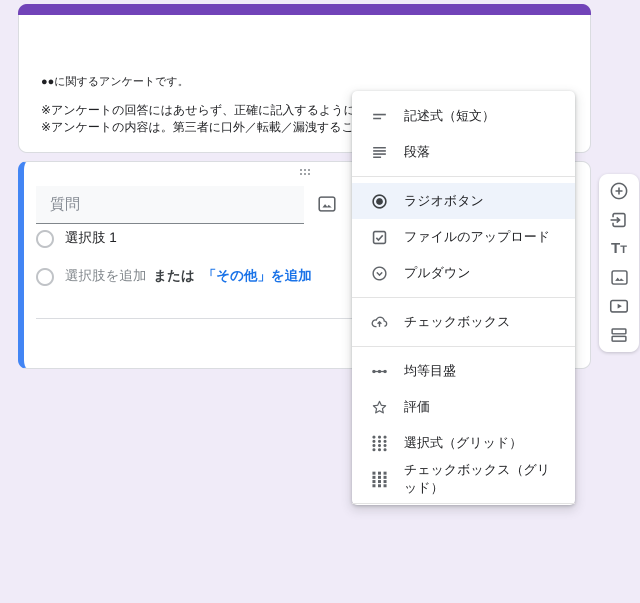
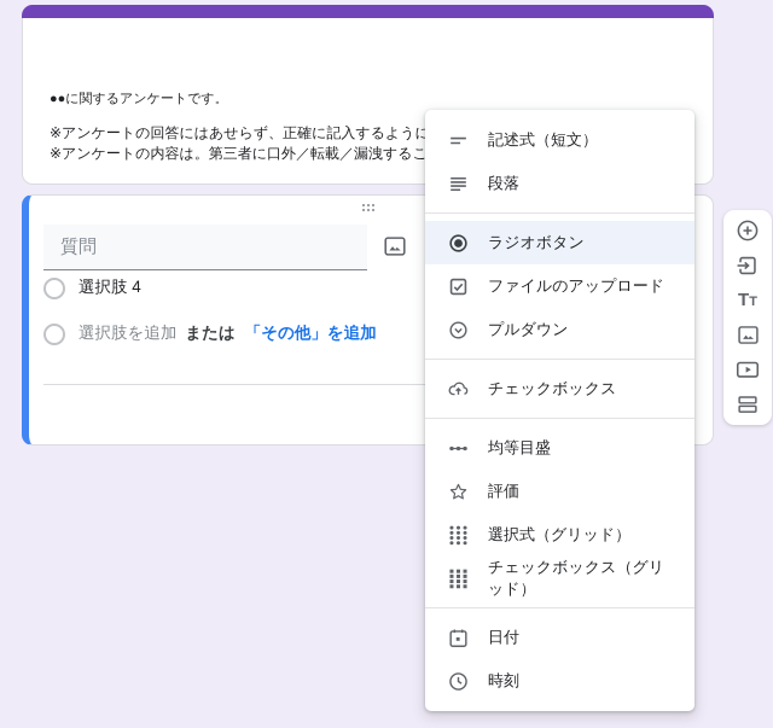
  ●●に関するアンケートです。
  ※アンケートの回答にはあせらず、正確に記入するように
  ※アンケートの内容は。第三者に口外／転載／漏洩するこ
  質問
- 選択肢 1
+ 選択肢 4
  選択肢を追加
  または
  「その他」を追加
  記述式（短文）
  段落
  ラジオボタン
  ファイルのアップロード
  プルダウン
  チェックボックス
  均等目盛
  評価
  選択式（グリッド）
  チェックボックス（グリッド）
+ 日付
+ 時刻
  TT
